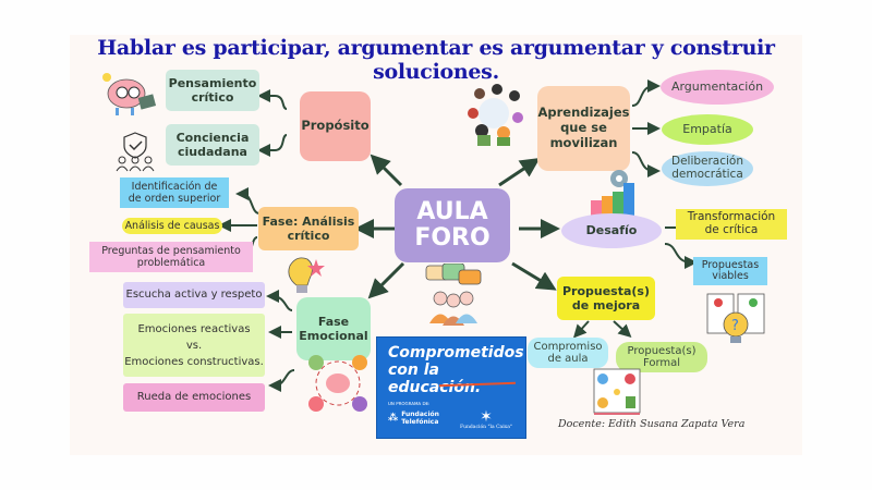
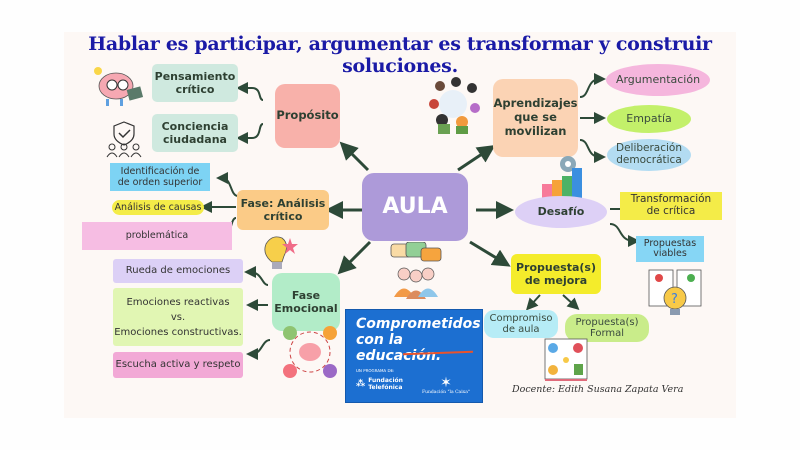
- Hablar es participar, argumentar es argumentar y construir soluciones.
+ Hablar es participar, argumentar es transformar y construir soluciones.
  AULA
- FORO
  Propósito
  Pensamiento
  crítico
  Conciencia
  ciudadana
  Fase: Análisis
  crítico
  Identificación de
  de orden superior
  Análisis de causas
- Preguntas de pensamiento
  problemática
  Fase
  Emocional
- Escucha activa y respeto
+ Rueda de emociones
  Emociones reactivas
  vs.
  Emociones constructivas.
- Rueda de emociones
+ Escucha activa y respeto
  Aprendizajes
  que se
  movilizan
  Argumentación
  Empatía
  Deliberación
  democrática
  Desafío
  Transformación
  de crítica
  Propuestas
  viables
  ?
  Propuesta(s)
  de mejora
  Compromiso
  de aula
  Propuesta(s)
  Formal
  Comprometidos
  con la educación.
  ⁂
  ✶
  Docente: Edith Susana Zapata Vera
